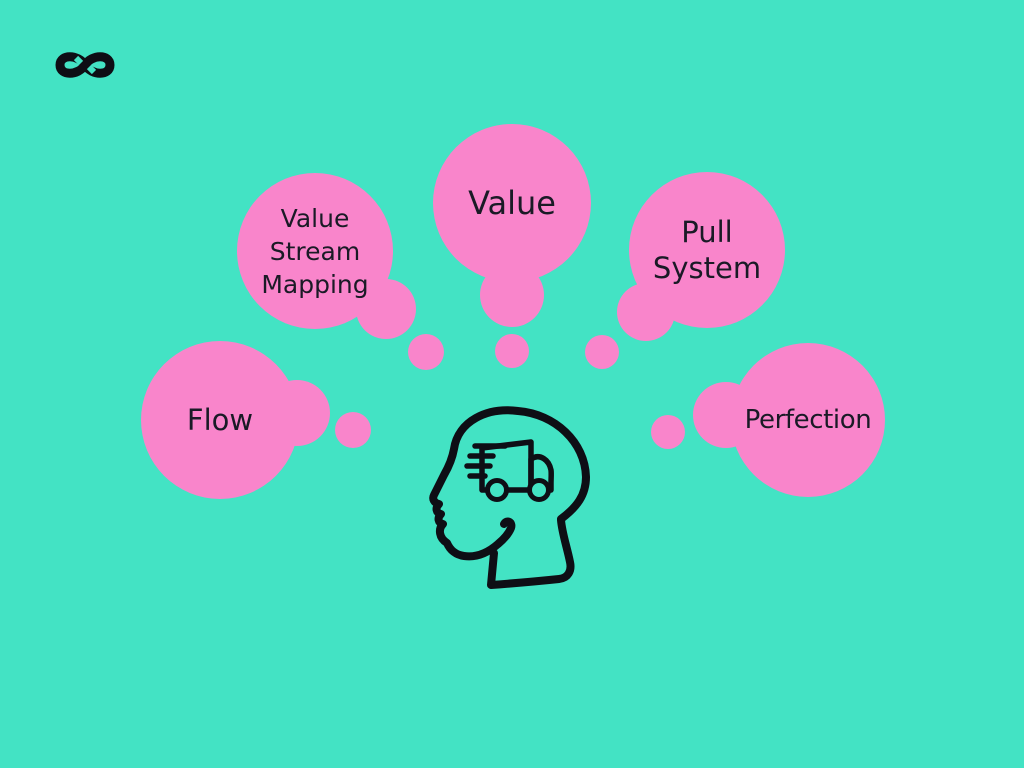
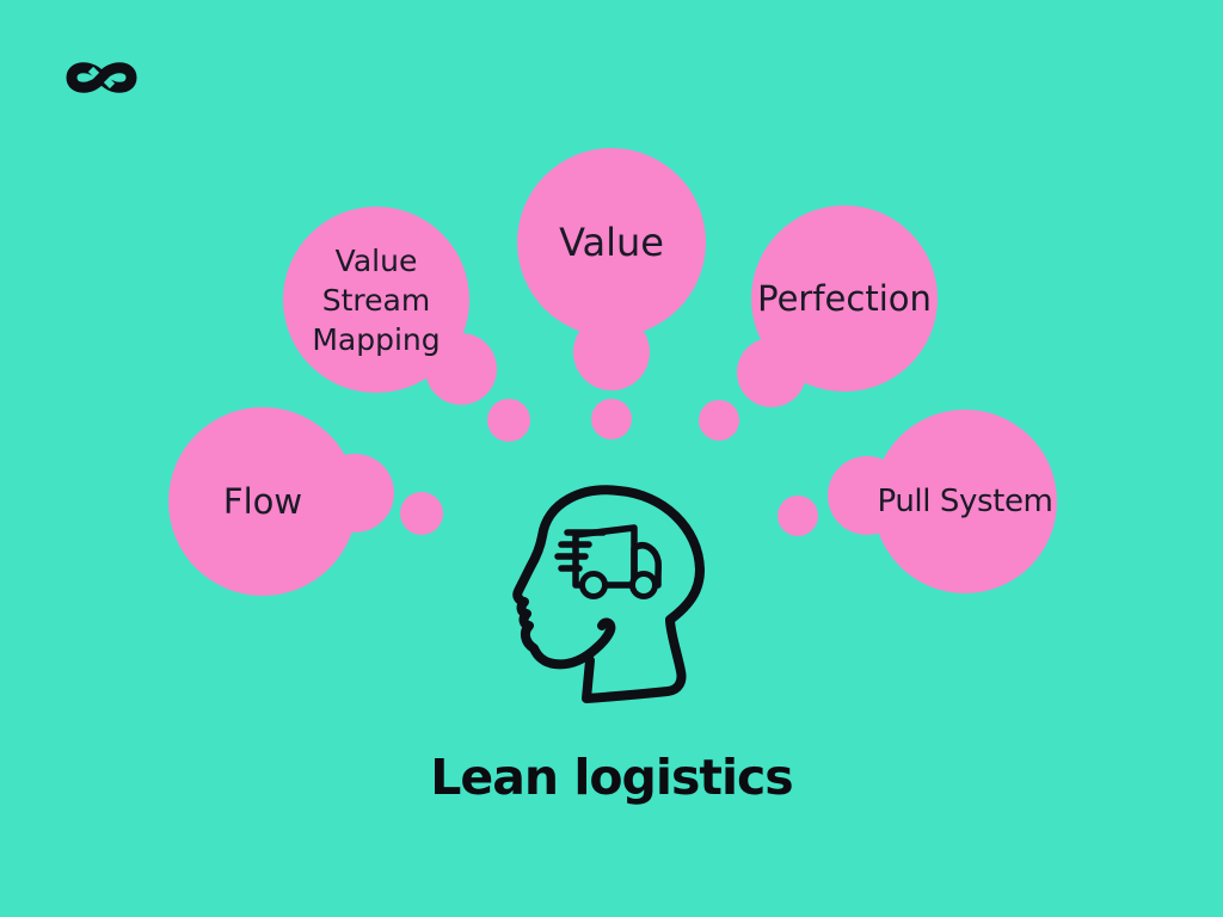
  Value Stream Mapping
  Value
- Pull System
+ Perfection
  Flow
- Perfection
+ Pull System
+ Lean logistics
